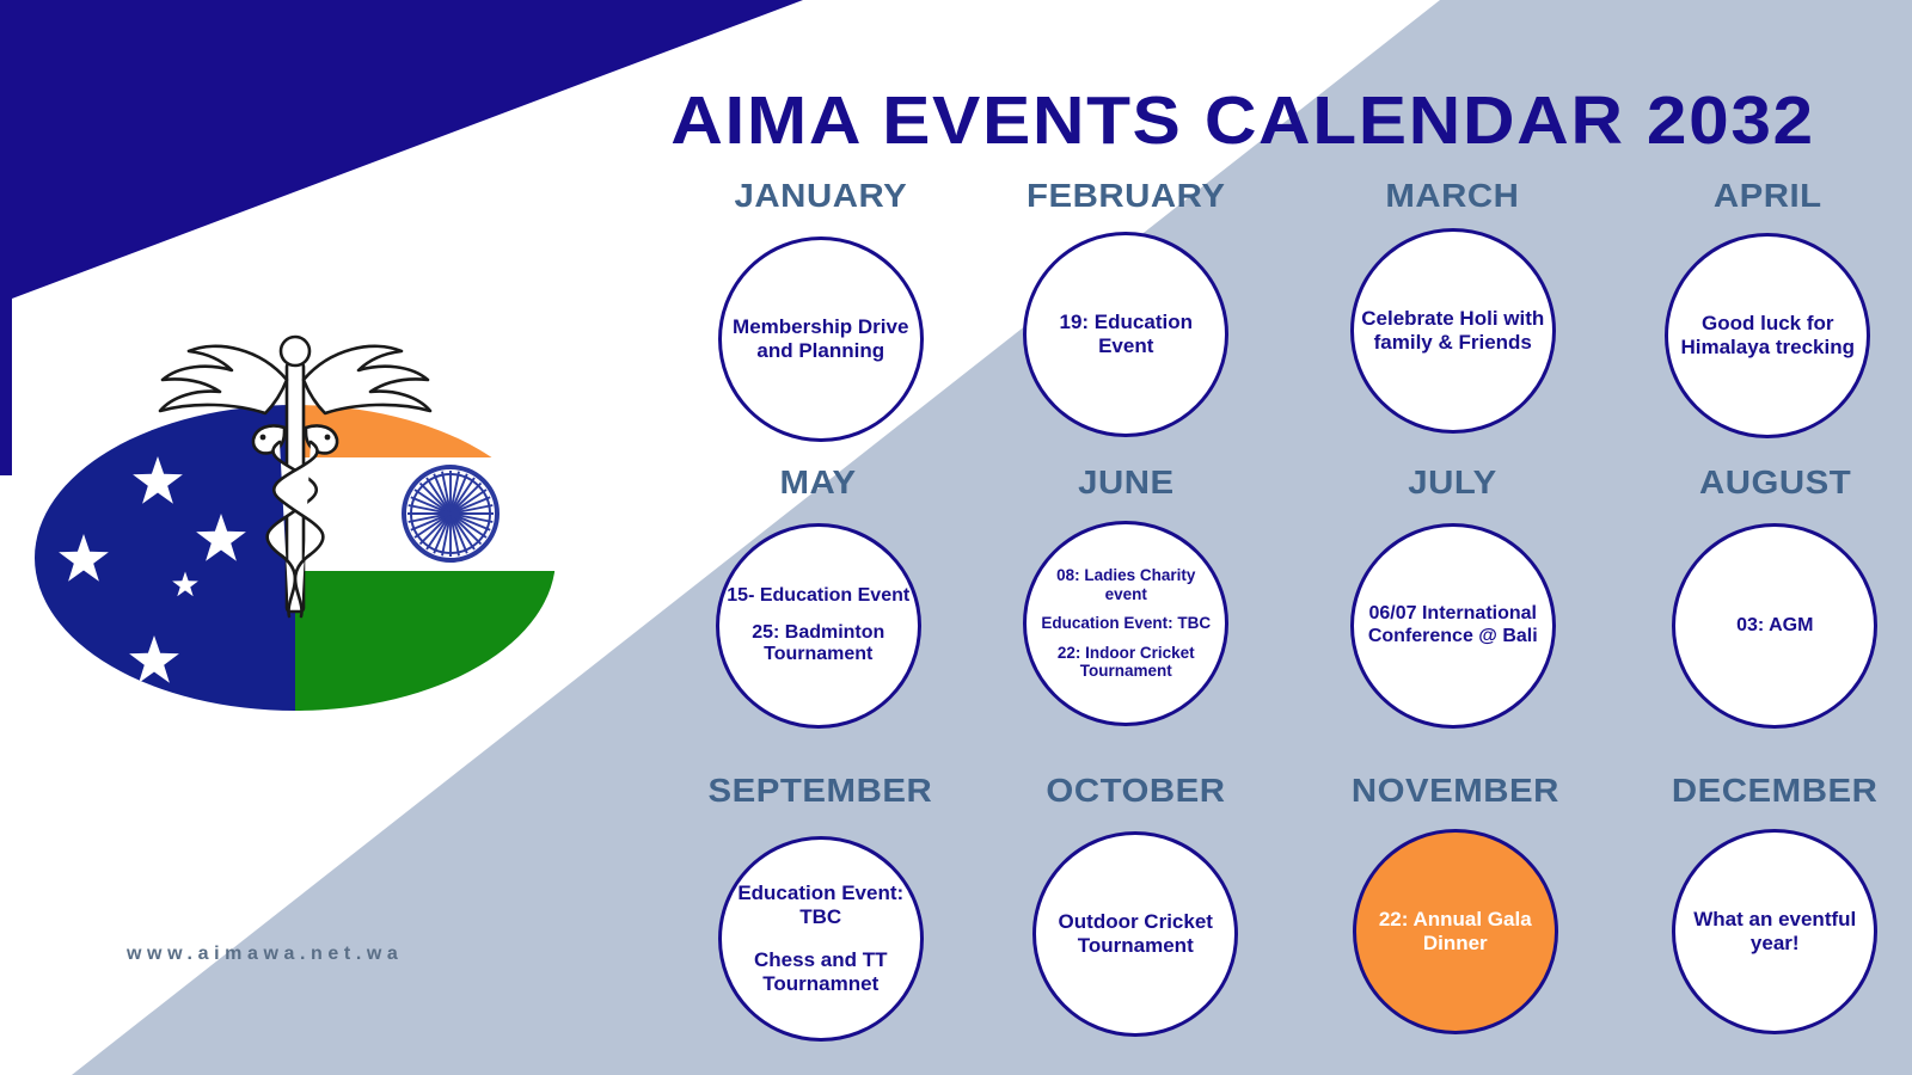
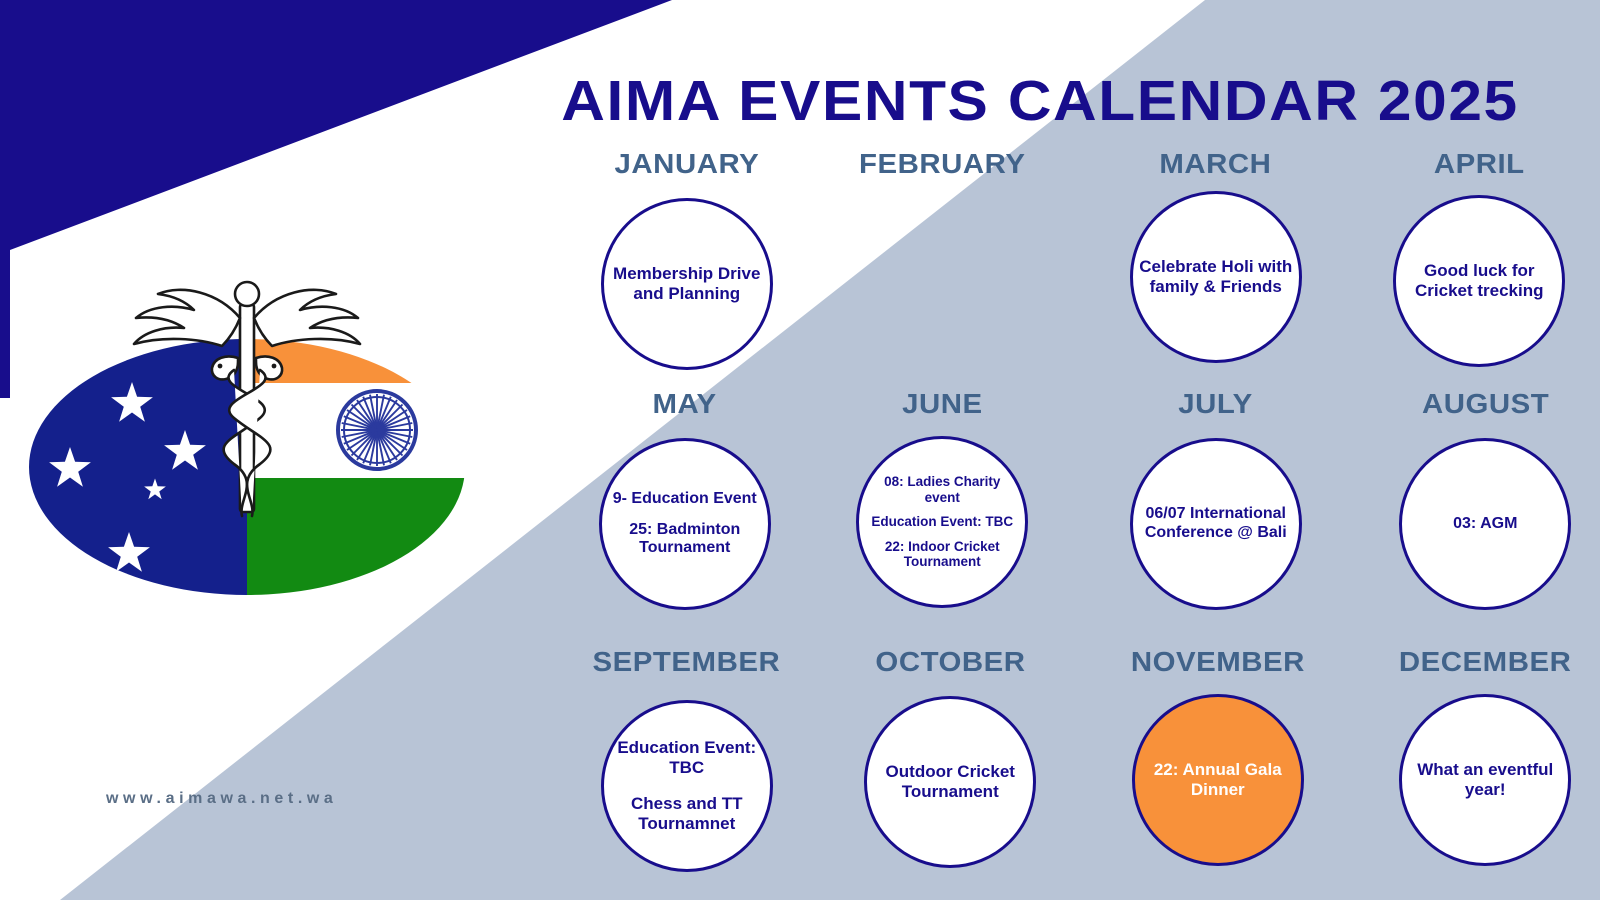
- AIMA EVENTS CALENDAR 2032
+ AIMA EVENTS CALENDAR 2025
  JANUARY
  Membership Drive and Planning
  FEBRUARY
- 19: Education Event
  MARCH
  Celebrate Holi with family & Friends
  APRIL
- Good luck for Himalaya trecking
+ Good luck for Cricket trecking
  MAY
- 15- Education Event
+ 9- Education Event
  25: Badminton Tournament
  JUNE
  08: Ladies Charity event
  Education Event: TBC
  22: Indoor Cricket Tournament
  JULY
  06/07 International Conference @ Bali
  AUGUST
  03: AGM
  SEPTEMBER
  Education Event: TBC
  Chess and TT Tournamnet
  OCTOBER
  Outdoor Cricket Tournament
  NOVEMBER
  22: Annual Gala Dinner
  DECEMBER
  What an eventful year!
  www.aimawa.net.wa
